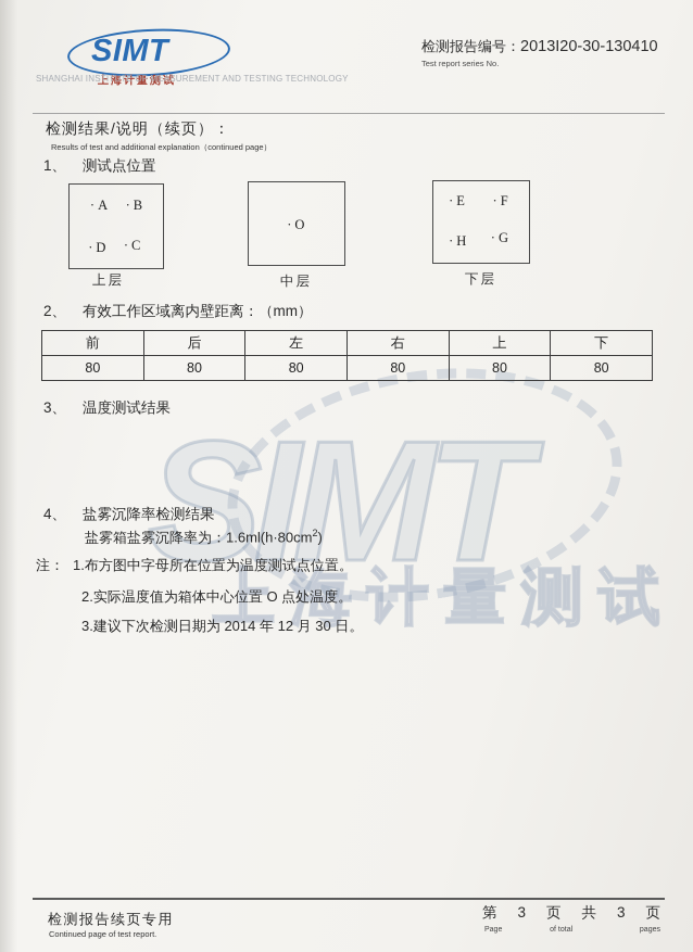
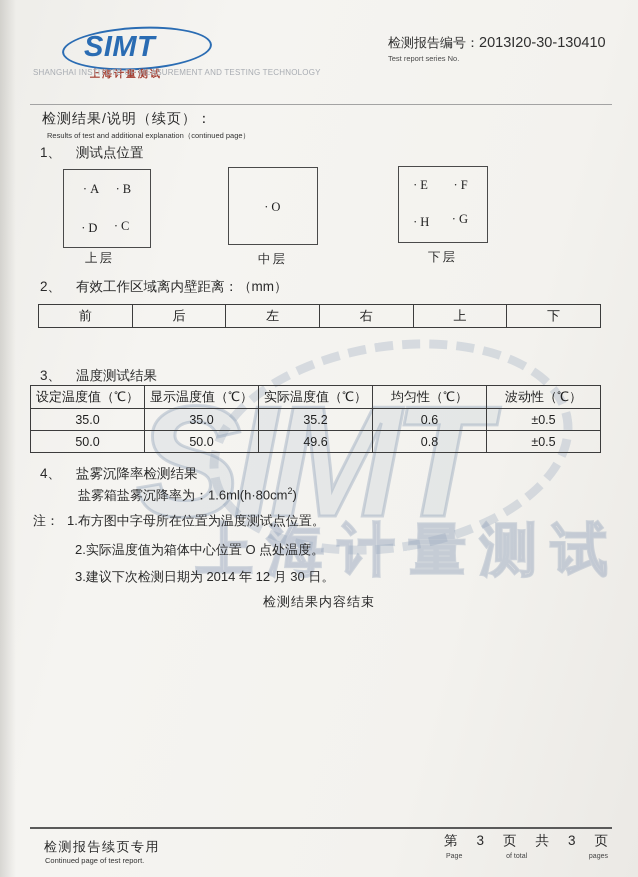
  SIMT
  上海计量测试
  SIMT
  上海计量测试
  SHANGHAI INSTITUTE OF MEASUREMENT AND TESTING TECHNOLOGY
  检测报告编号：2013I20-30-130410
  Test report series No.
  检测结果/说明（续页）：
  Results of test and additional explanation（continued page）
  1、 测试点位置
  · A
  · B
  · C
  · D
  · O
  · E
  · F
  · G
  · H
  上层
  中层
  下层
  2、 有效工作区域离内壁距离：（mm）
  前	后	左	右	上	下
- 80	80	80	80	80	80
  3、 温度测试结果
+ 设定温度值（℃）	显示温度值（℃）	实际温度值（℃）	均匀性（℃）	波动性（℃）
+ 35.0	35.0	35.2	0.6	±0.5
+ 50.0	50.0	49.6	0.8	±0.5
  4、 盐雾沉降率检测结果
  盐雾箱盐雾沉降率为：1.6ml(h·80cm2)
  注： 1.布方图中字母所在位置为温度测试点位置。
  2.实际温度值为箱体中心位置 O 点处温度。
  3.建议下次检测日期为 2014 年 12 月 30 日。
+ 检测结果内容结束
  检测报告续页专用
  Continued page of test report.
  第
  3
  页
  共
  3
  页
